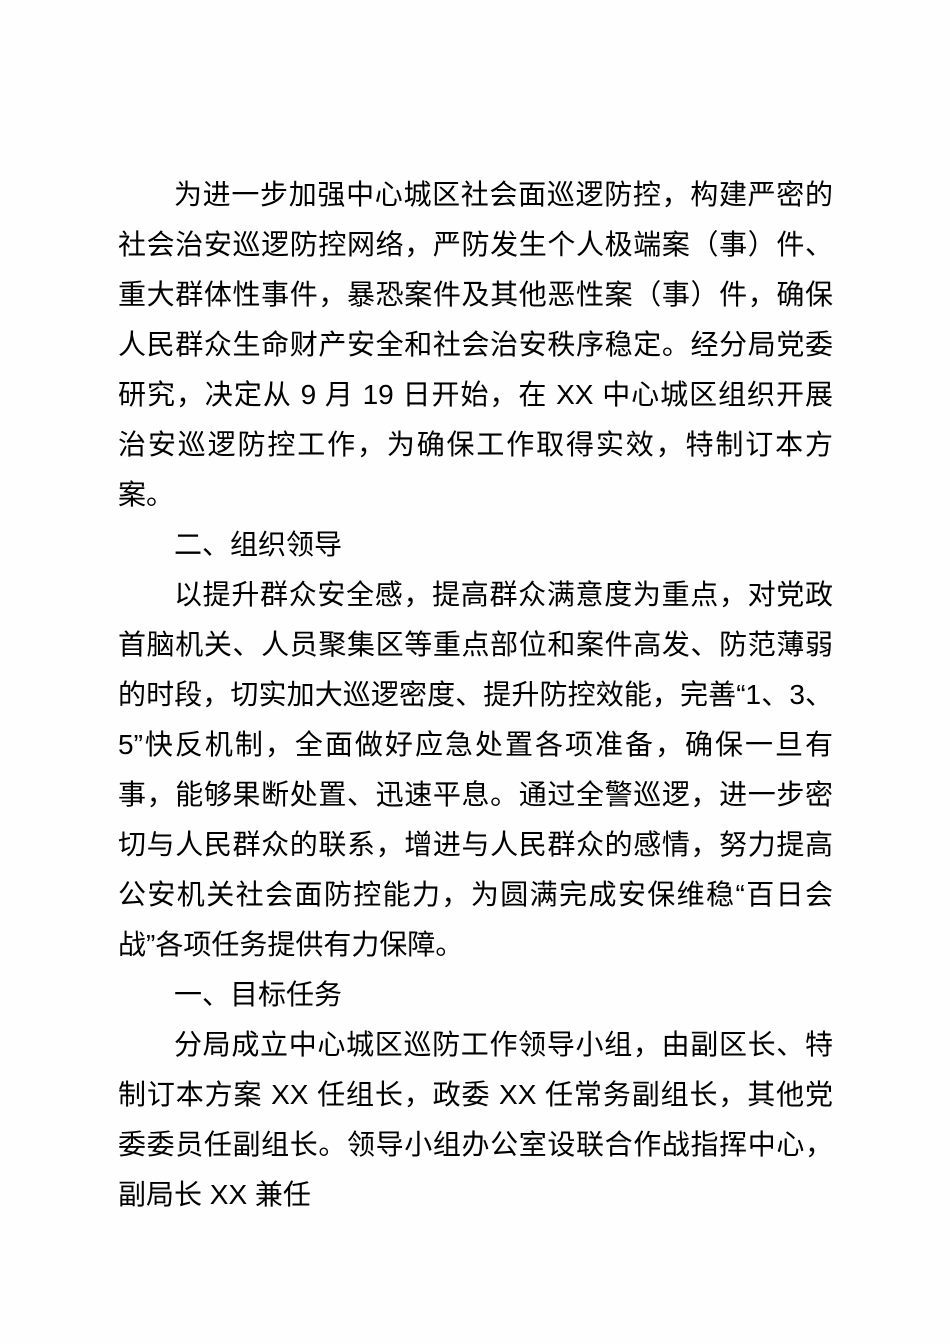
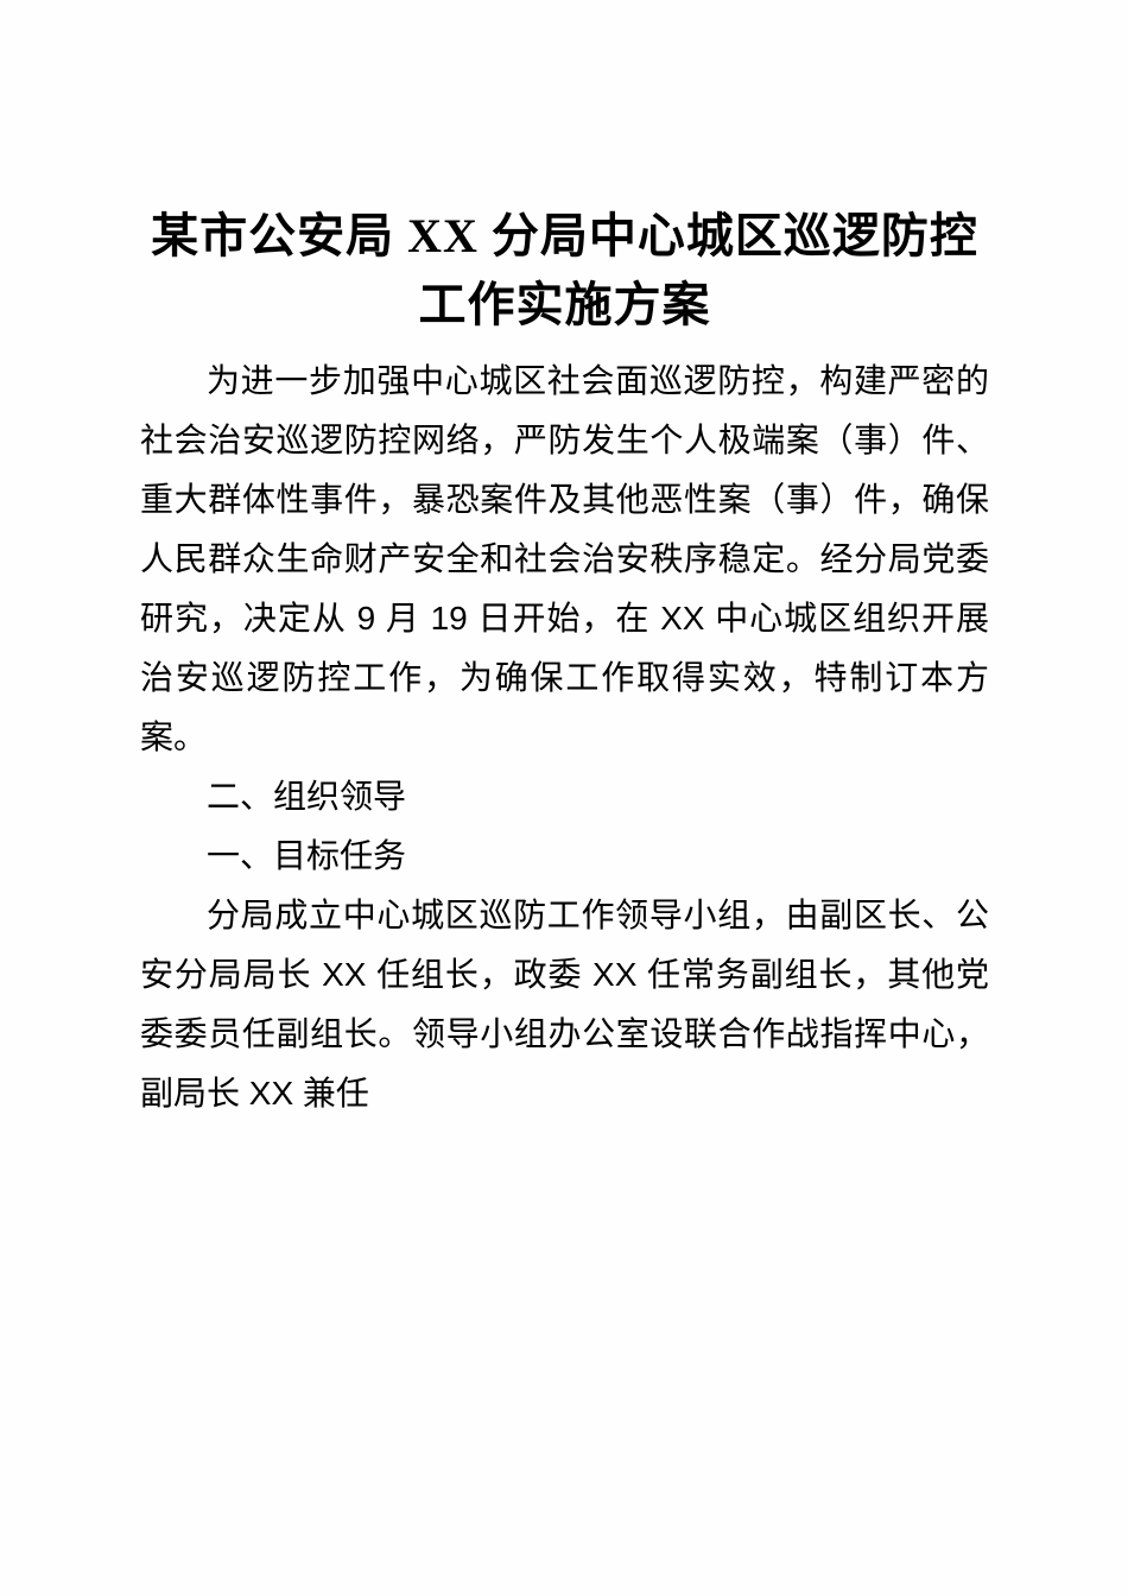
+ 某市公安局 XX 分局中心城区巡逻防控工作实施方案
  为进一步加强中心城区社会面巡逻防控，构建严密的社会治安巡逻防控网络，严防发生个人极端案（事）件、重大群体性事件，暴恐案件及其他恶性案（事）件，确保人民群众生命财产安全和社会治安秩序稳定。经分局党委研究，决定从 9 月 19 日开始，在 XX 中心城区组织开展治安巡逻防控工作，为确保工作取得实效，特制订本方案。
  二、组织领导
- 以提升群众安全感，提高群众满意度为重点，对党政首脑机关、人员聚集区等重点部位和案件高发、防范薄弱的时段，切实加大巡逻密度、提升防控效能，完善“1、3、5”快反机制，全面做好应急处置各项准备，确保一旦有事，能够果断处置、迅速平息。通过全警巡逻，进一步密切与人民群众的联系，增进与人民群众的感情，努力提高公安机关社会面防控能力，为圆满完成安保维稳“百日会战”各项任务提供有力保障。
  一、目标任务
- 分局成立中心城区巡防工作领导小组，由副区长、特制订本方案 XX 任组长，政委 XX 任常务副组长，其他党委委员任副组长。领导小组办公室设联合作战指挥中心，副局长 XX 兼任
+ 分局成立中心城区巡防工作领导小组，由副区长、公安分局局长 XX 任组长，政委 XX 任常务副组长，其他党委委员任副组长。领导小组办公室设联合作战指挥中心，副局长 XX 兼任
